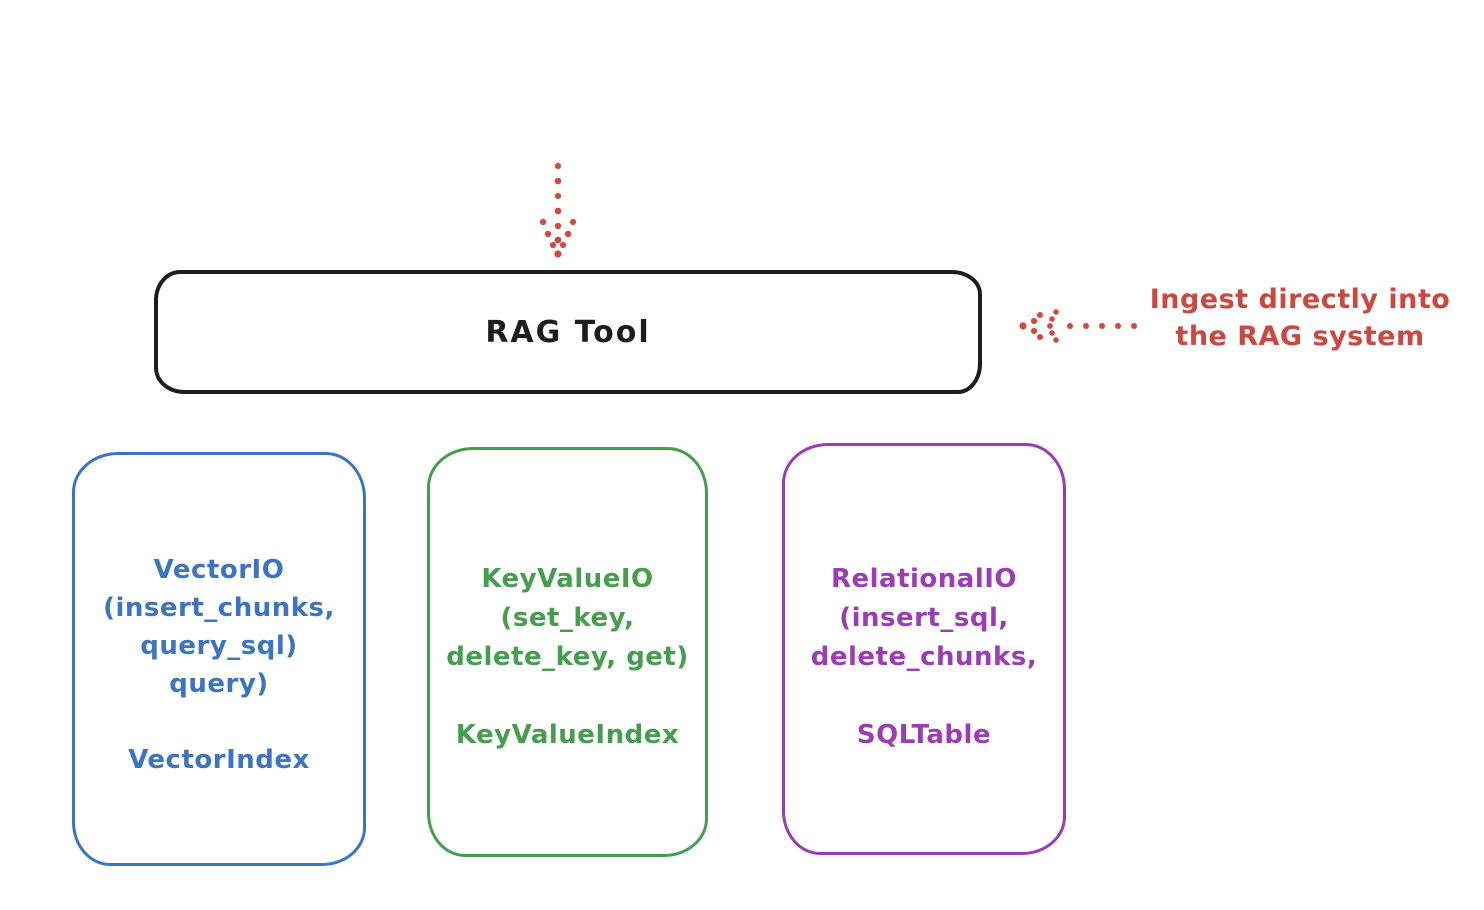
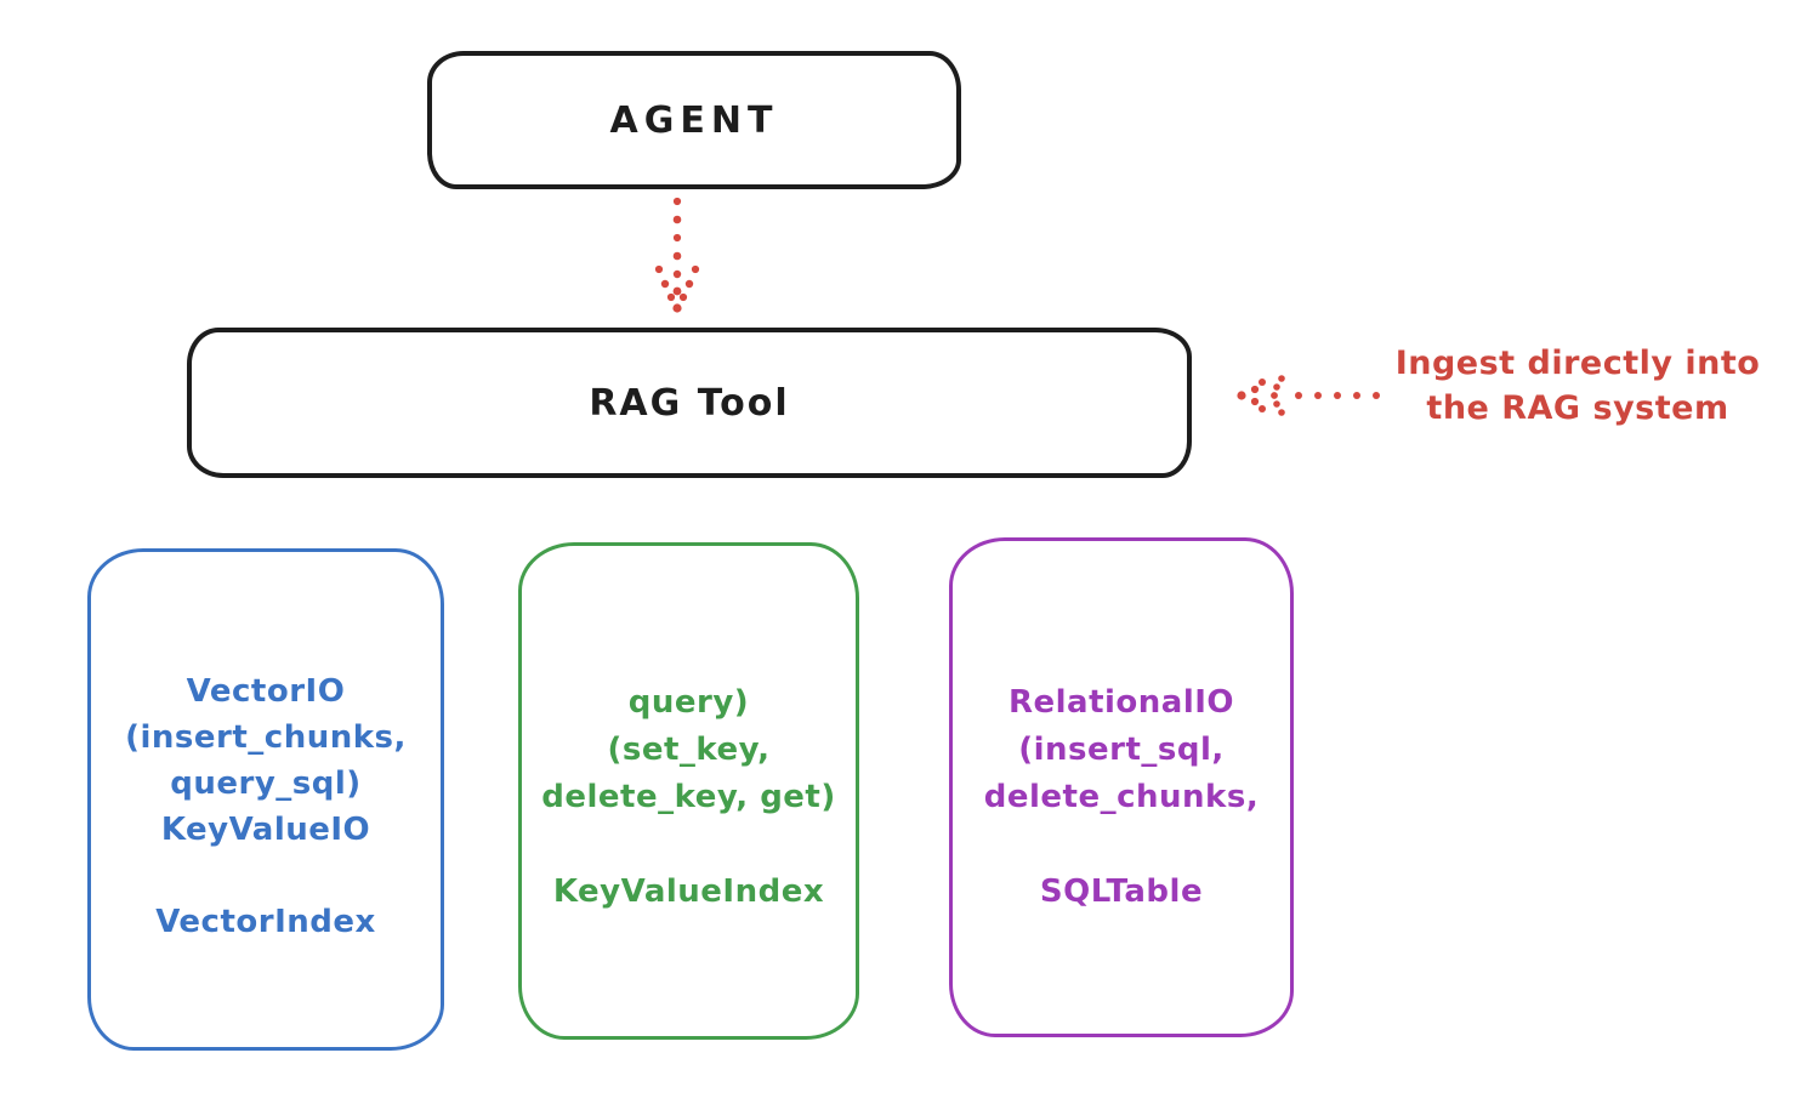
+ AGENT
  RAG Tool
  Ingest directly into
  the RAG system
  VectorIO
  (insert_chunks,
  query_sql)
- query)
+ KeyValueIO
  VectorIndex
- KeyValueIO
+ query)
  (set_key,
  delete_key, get)
  KeyValueIndex
  RelationalIO
  (insert_sql,
  delete_chunks,
  SQLTable
